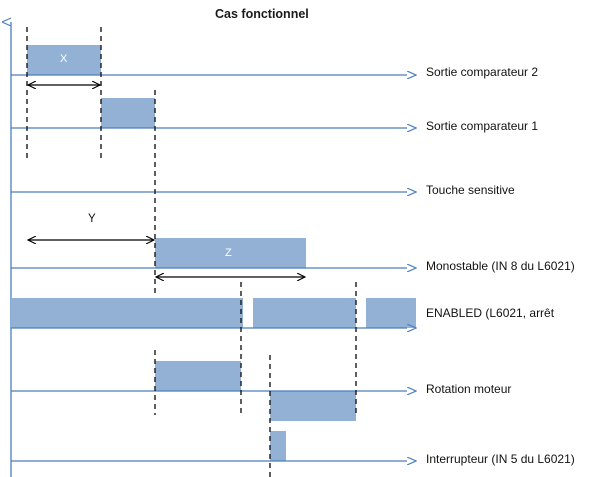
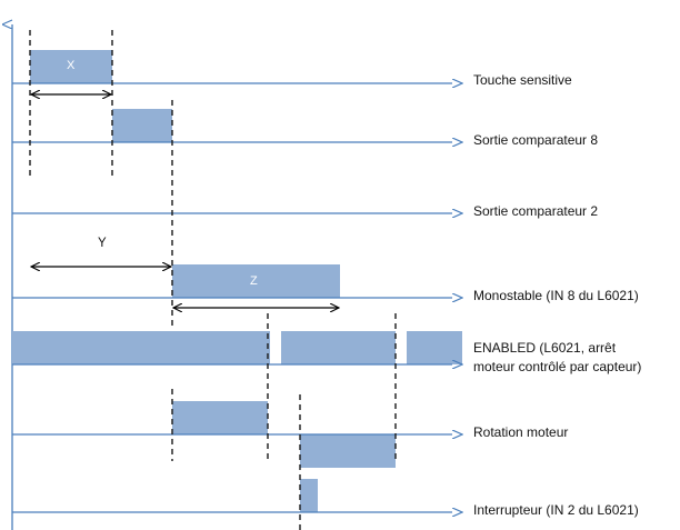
- Cas fonctionnel
- Sortie comparateur 2
+ Touche sensitive
- Sortie comparateur 1
+ Sortie comparateur 8
- Touche sensitive
+ Sortie comparateur 2
  Monostable (IN 8 du L6021)
  ENABLED (L6021, arrêt
+ moteur contrôlé par capteur)
  Rotation moteur
- Interrupteur (IN 5 du L6021)
+ Interrupteur (IN 2 du L6021)
  X
  Z
  Y
